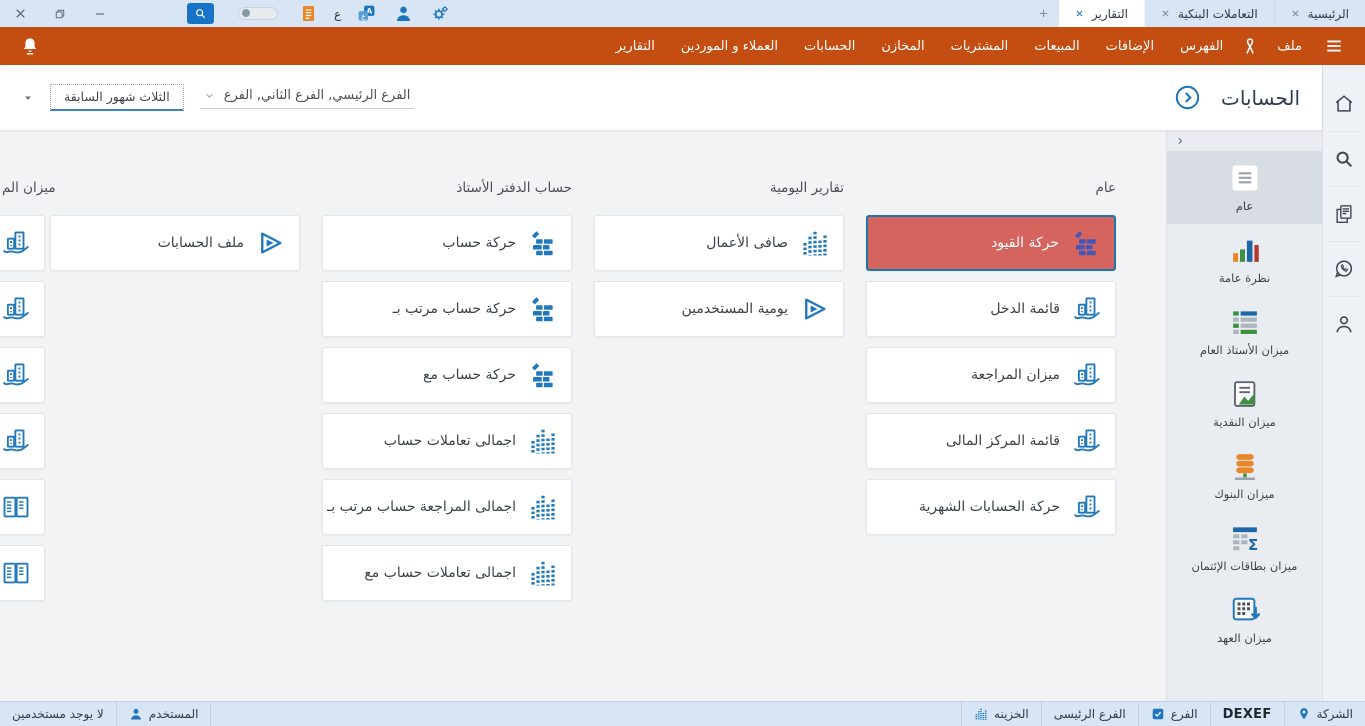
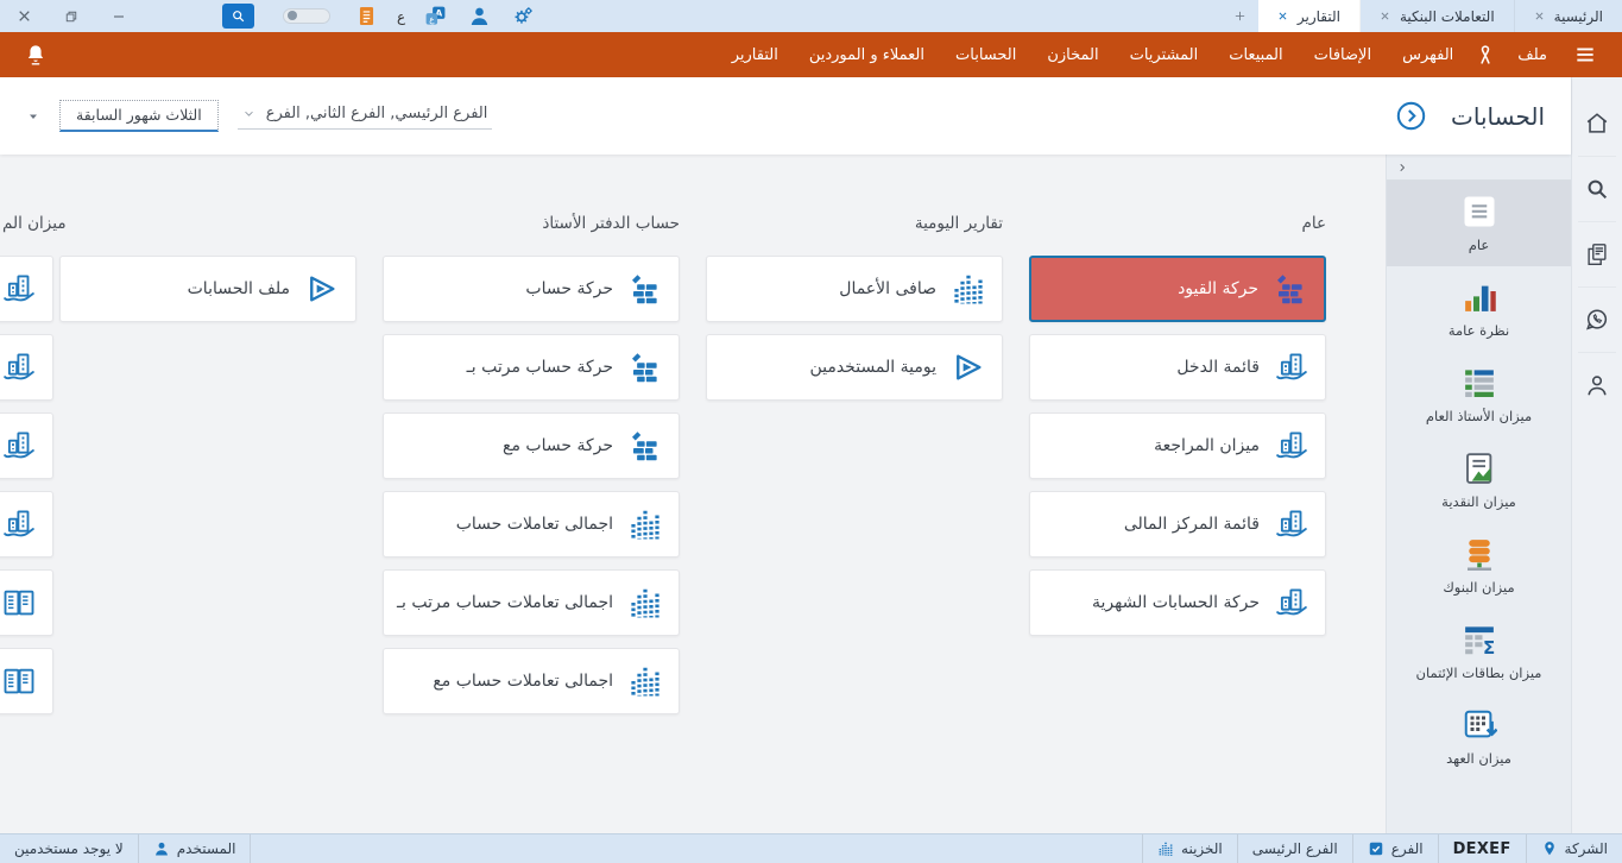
  الرئيسية
  التعاملات البنكية
  التقارير
  ع
  ملف
  الفهرس
  الإضافات
  المبيعات
  المشتريات
  المخازن
  الحسابات
  العملاء و الموردين
  التقارير
  الحسابات
  الفرع الرئيسي, الفرع الثاني, الفرع
  الثلاث شهور السابقة
  عام
  نظرة عامة
  ميزان الأستاذ العام
  ميزان النقدية
  ميزان البنوك
  ميزان بطاقات الإئتمان
  ميزان العهد
  عام
  حركة القيود
  قائمة الدخل
  ميزان المراجعة
  قائمة المركز المالى
  حركة الحسابات الشهرية
  تقارير اليومية
  صافى الأعمال
  يومية المستخدمين
  حساب الدفتر الأستاذ
  حركة حساب
  حركة حساب مرتب بـ
  حركة حساب مع
  اجمالى تعاملات حساب
- اجمالى المراجعة حساب مرتب بـ
+ اجمالى تعاملات حساب مرتب بـ
  اجمالى تعاملات حساب مع
  ملف الحسابات
  ميزان الم
  الشركة
  DEXEF
  الفرع
  الفرع الرئيسى
  الخزينه
  المستخدم
  لا يوجد مستخدمين
